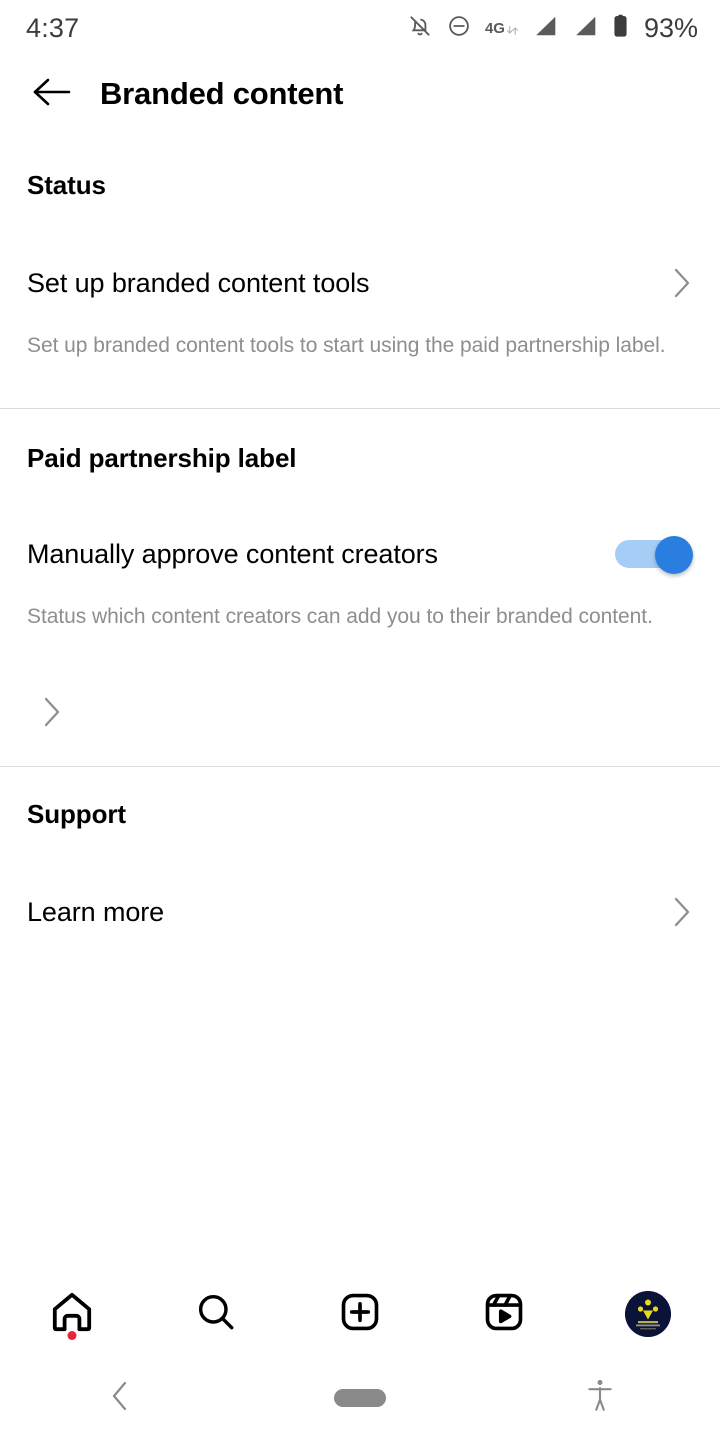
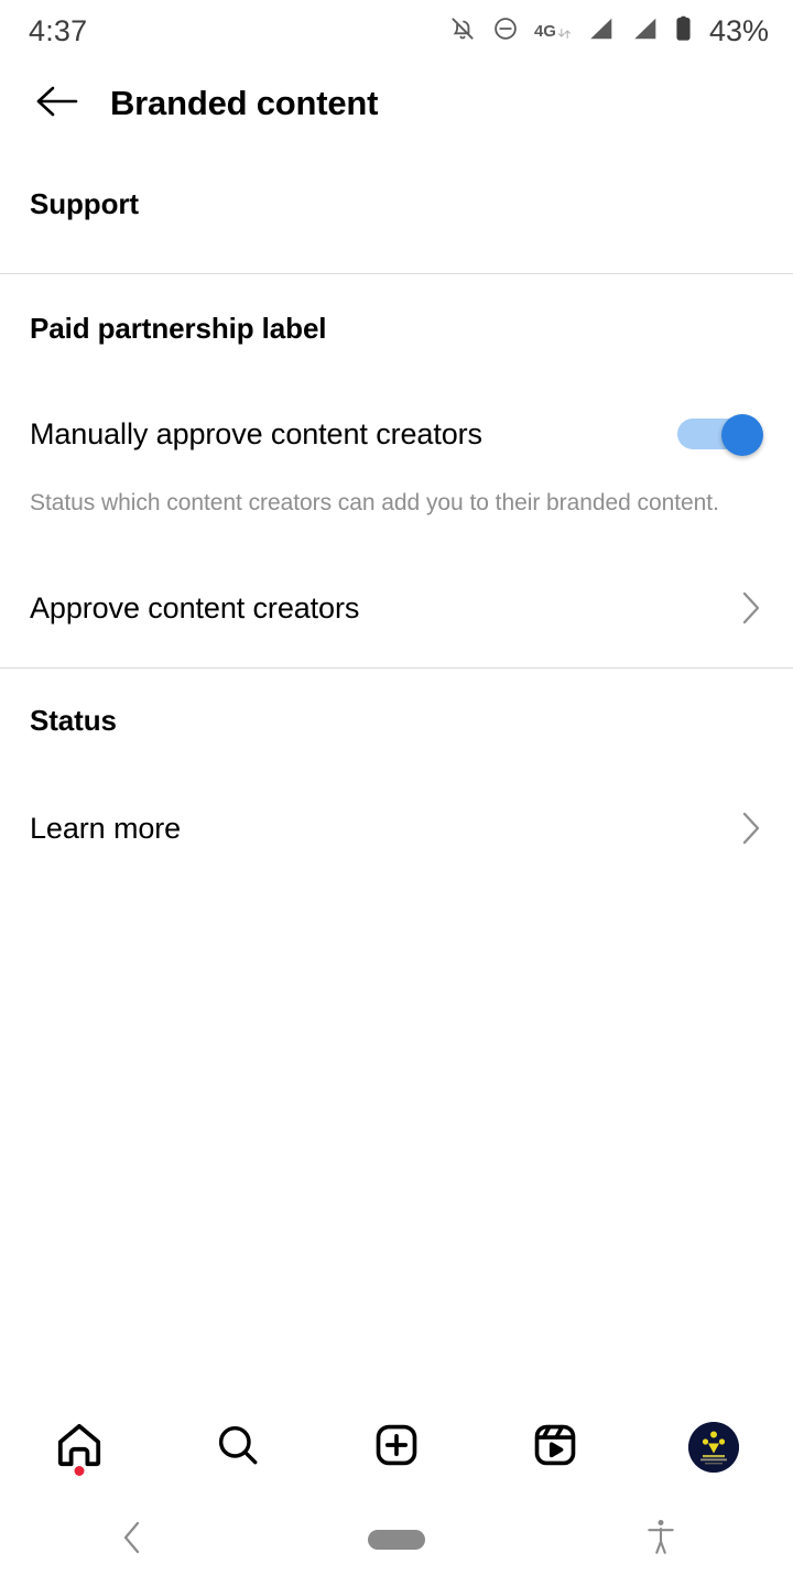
  4:37
  4G
- 93%
+ 43%
  Branded content
- Status
+ Support
- Set up branded content tools
- Set up branded content tools to start using the paid partnership label.
  Paid partnership label
  Manually approve content creators
  Status which content creators can add you to their branded content.
+ Approve content creators
- Support
+ Status
  Learn more
